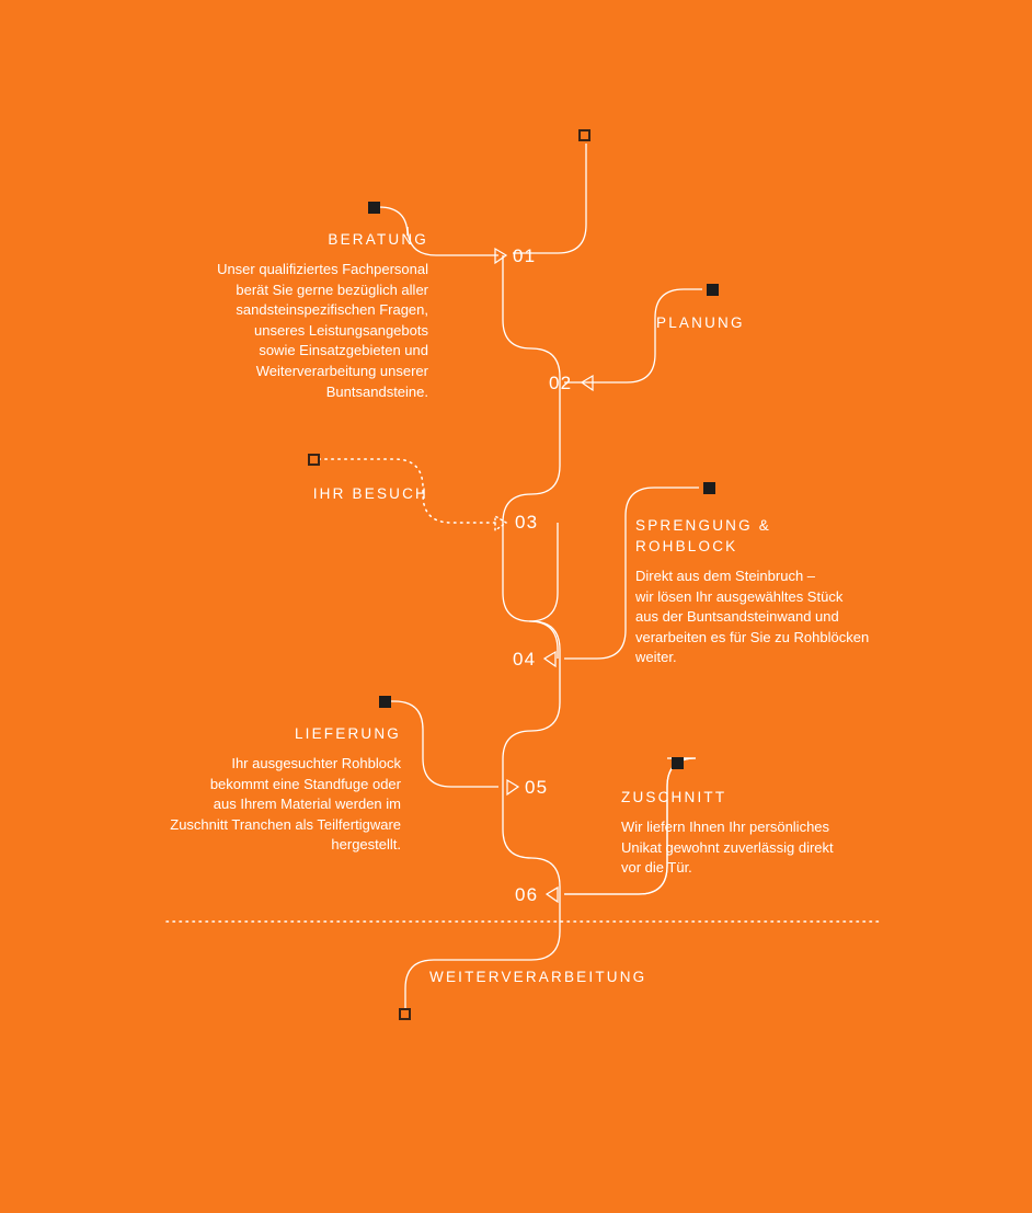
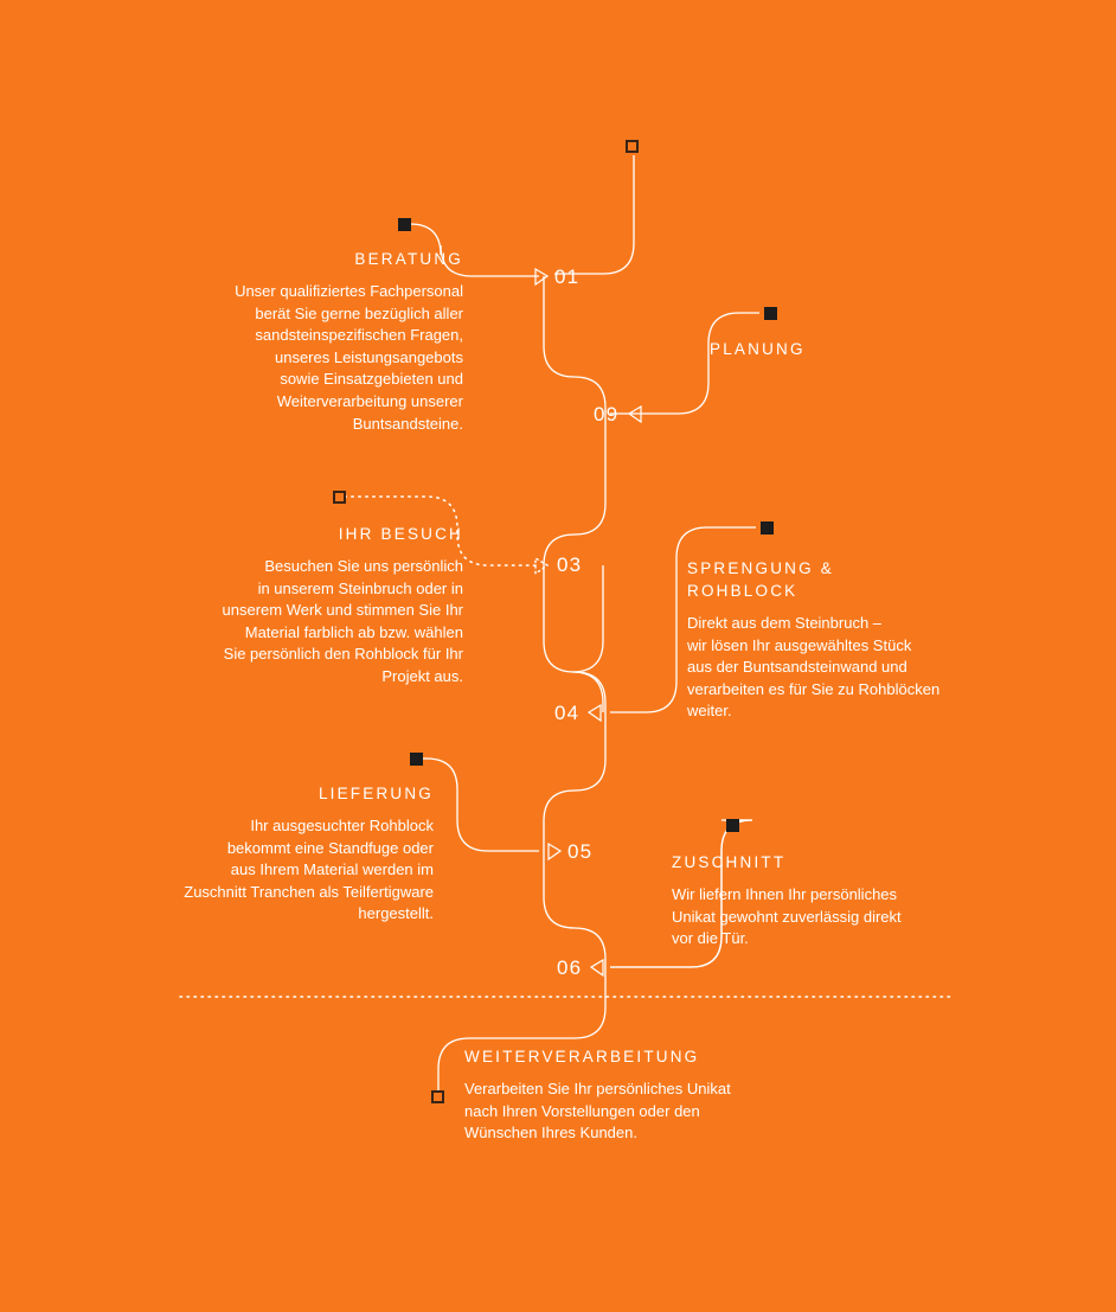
  01
- 02
+ 09
  03
  04
  05
  06
  BERATUNG
  Unser qualifiziertes Fachpersonal
  berät Sie gerne bezüglich aller
  sandsteinspezifischen Fragen,
  unseres Leistungsangebots
  sowie Einsatzgebieten und
  Weiterverarbeitung unserer
  Buntsandsteine.
  PLANUNG
  IHR BESUCH
+ Besuchen Sie uns persönlich
+ in unserem Steinbruch oder in
+ unserem Werk und stimmen Sie Ihr
+ Material farblich ab bzw. wählen
+ Sie persönlich den Rohblock für Ihr
+ Projekt aus.
  SPRENGUNG &
  ROHBLOCK
  Direkt aus dem Steinbruch –
  wir lösen Ihr ausgewähltes Stück
  aus der Buntsandsteinwand und
  verarbeiten es für Sie zu Rohblöcken
  weiter.
  LIEFERUNG
  Ihr ausgesuchter Rohblock
  bekommt eine Standfuge oder
  aus Ihrem Material werden im
  Zuschnitt Tranchen als Teilfertigware
  hergestellt.
  ZUSCHNITT
  Wir liefern Ihnen Ihr persönliches
  Unikat gewohnt zuverlässig direkt
  vor die Tür.
  WEITERVERARBEITUNG
+ Verarbeiten Sie Ihr persönliches Unikat
+ nach Ihren Vorstellungen oder den
+ Wünschen Ihres Kunden.
